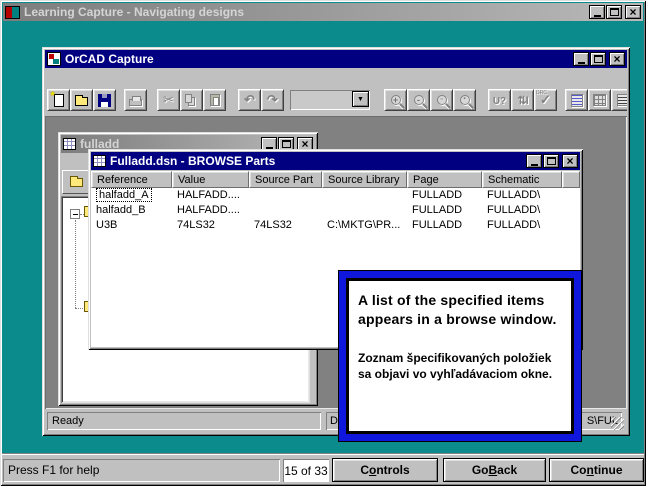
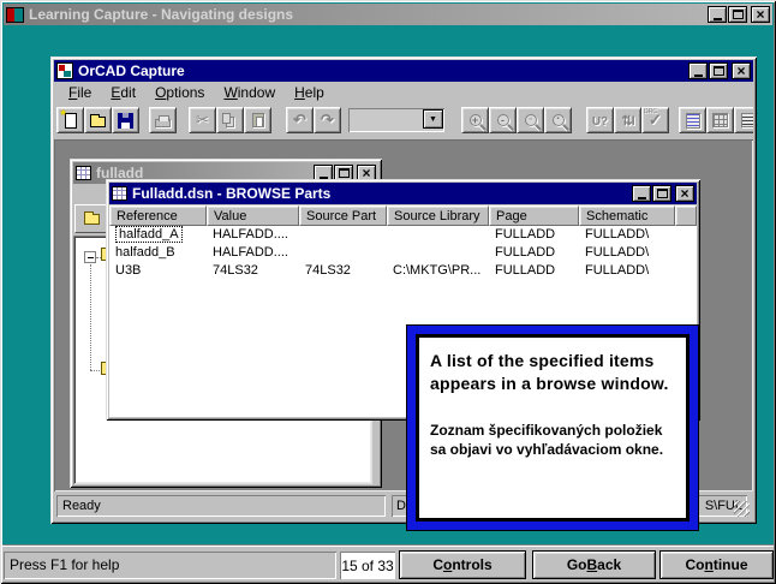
  Learning Capture - Navigating designs
  OrCAD Capture
+ File
+ Edit
+ Options
+ Window
+ Help
  fulladd
  Fulladd.dsn - BROWSE Parts
  Reference
  Value
  Source Part
  Source Library
  Page
  Schematic
  halfadd_A
  HALFADD....
  FULLADD
  FULLADD\
  halfadd_B
  HALFADD....
  FULLADD
  FULLADD\
  U3B
  74LS32
  74LS32
  C:\MKTG\PR...
  FULLADD
  FULLADD\
  Ready
  D
  S\FU
  A list of the specified items appears in a browse window.
  Zoznam špecifikovaných položiek
  sa objavi vo vyhľadávaciom okne.
  Press F1 for help
  15 of 33
  C
  o
  ntrols
  Go
  B
  ack
  Co
  n
  tinue
